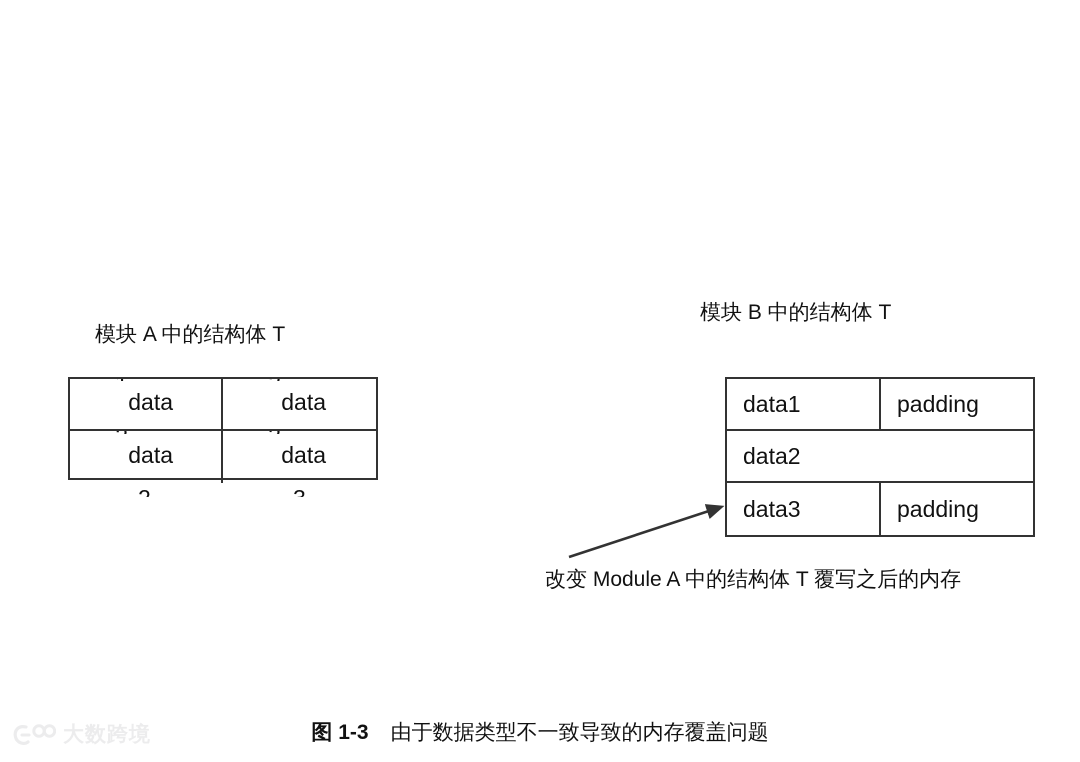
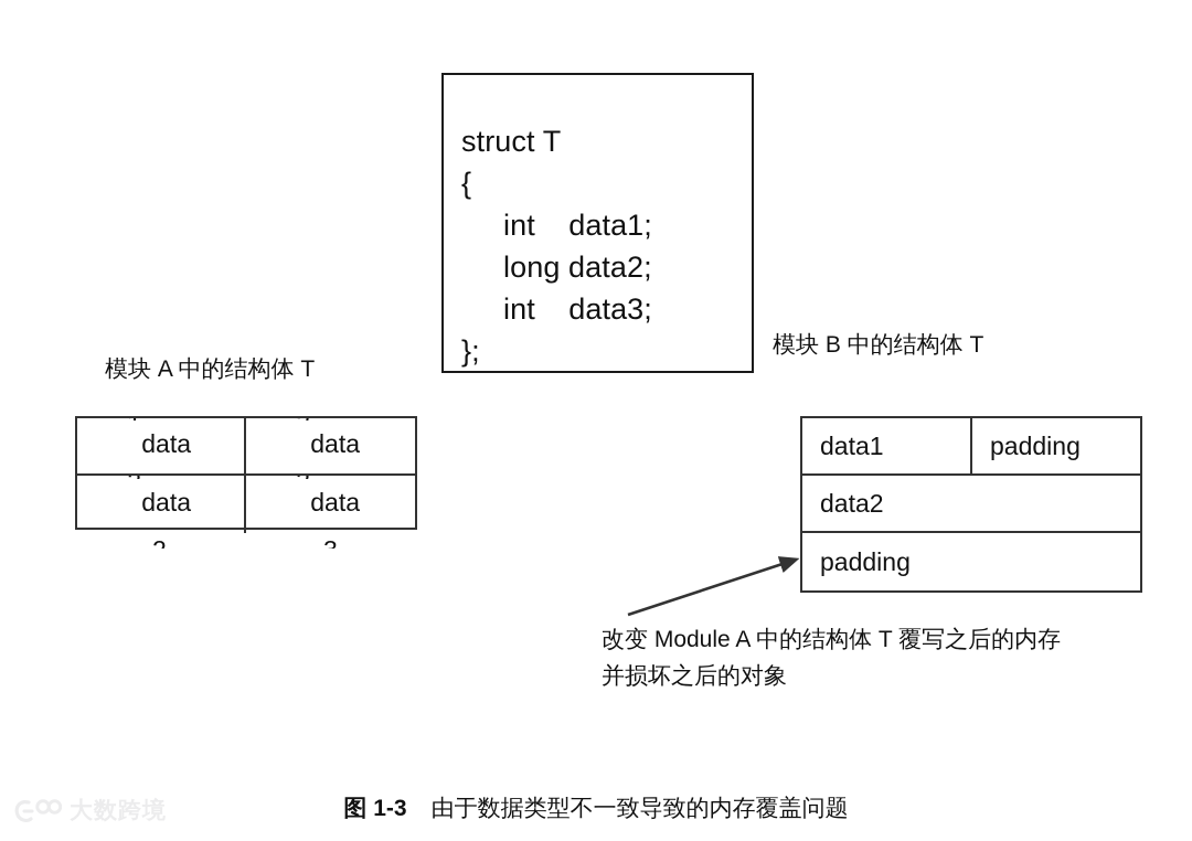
+ struct T
+ {
+ int data1;
+ long data2;
+ int data3;
+ };
  模块 A 中的结构体 T
  data
  data
  data
  data
  模块 B 中的结构体 T
  data1
  padding
  data2
- data3
  padding
  改变 Module A 中的结构体 T 覆写之后的内存
+ 并损坏之后的对象
  图 1-3 由于数据类型不一致导致的内存覆盖问题
